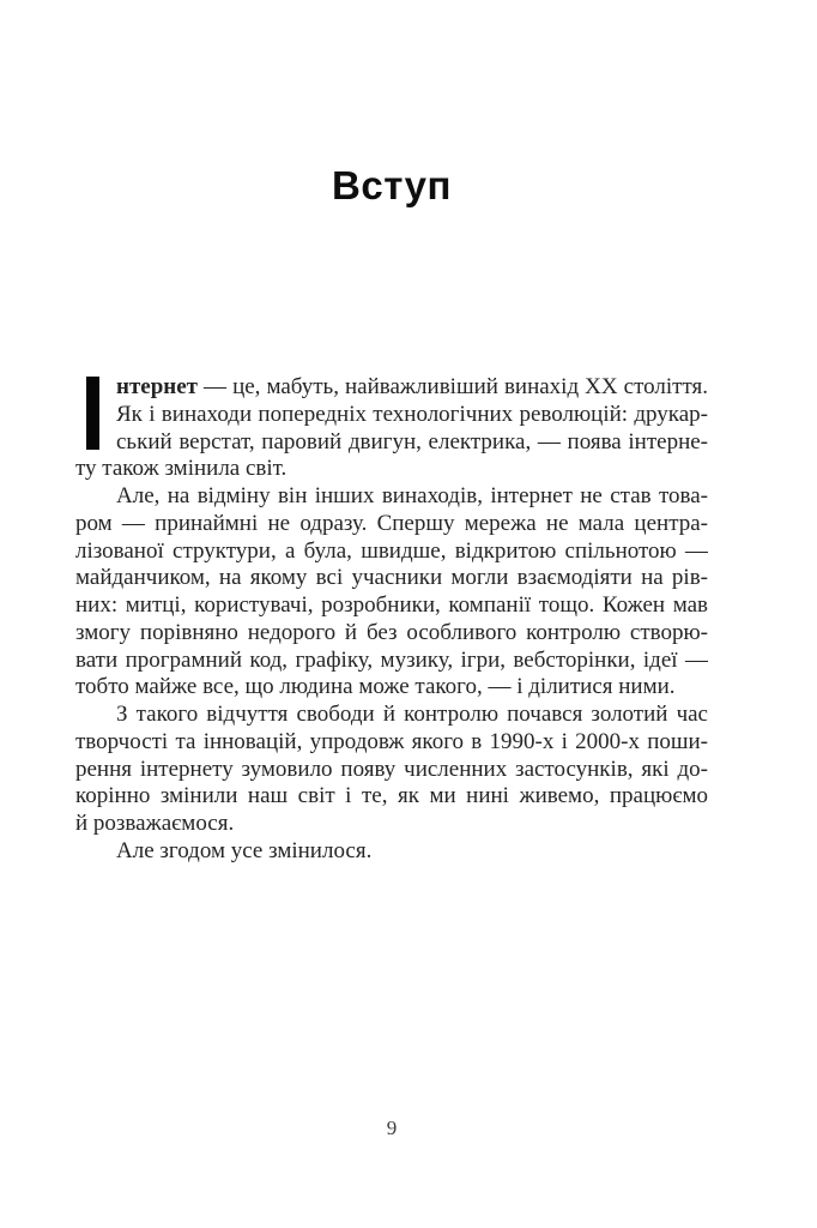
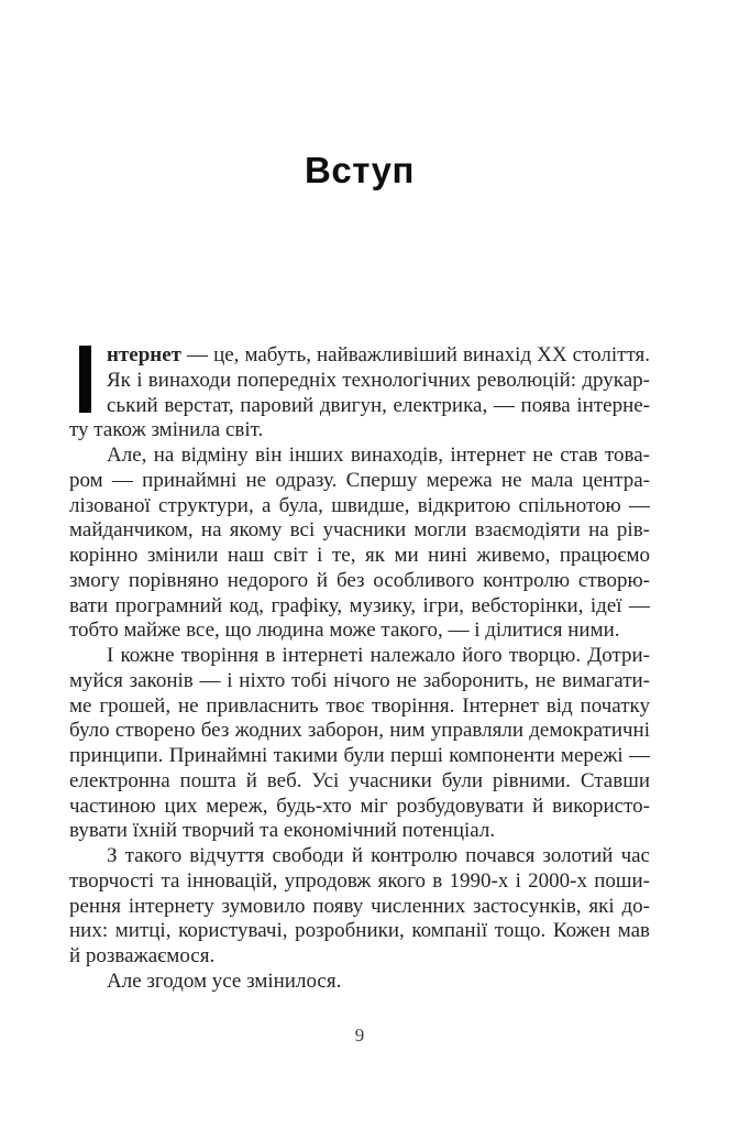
  Вступ
  нтернет — це, мабуть, найважливіший винахід ХХ століття.
  Як і винаходи попередніх технологічних революцій: друкар-
  ський верстат, паровий двигун, електрика, — поява інтерне-
  ту також змінила світ.
  Але, на відміну він інших винаходів, інтернет не став това-
  ром — принаймні не одразу. Спершу мережа не мала центра-
  лізованої структури, а була, швидше, відкритою спільнотою —
  майданчиком, на якому всі учасники могли взаємодіяти на рів-
- них: митці, користувачі, розробники, компанії тощо. Кожен мав
+ корінно змінили наш світ і те, як ми нині живемо, працюємо
  змогу порівняно недорого й без особливого контролю створю-
  вати програмний код, графіку, музику, ігри, вебсторінки, ідеї —
  тобто майже все, що людина може такого, — і ділитися ними.
+ І кожне творіння в інтернеті належало його творцю. Дотри-
+ муйся законів — і ніхто тобі нічого не заборонить, не вимагати-
+ ме грошей, не привласнить твоє творіння. Інтернет від початку
+ було створено без жодних заборон, ним управляли демократичні
+ принципи. Принаймні такими були перші компоненти мережі —
+ електронна пошта й веб. Усі учасники були рівними. Ставши
+ частиною цих мереж, будь-хто міг розбудовувати й використо-
+ вувати їхній творчий та економічний потенціал.
  З такого відчуття свободи й контролю почався золотий час
  творчості та інновацій, упродовж якого в 1990-х і 2000-х поши-
  рення інтернету зумовило появу численних застосунків, які до-
- корінно змінили наш світ і те, як ми нині живемо, працюємо
+ них: митці, користувачі, розробники, компанії тощо. Кожен мав
  й розважаємося.
  Але згодом усе змінилося.
  9
